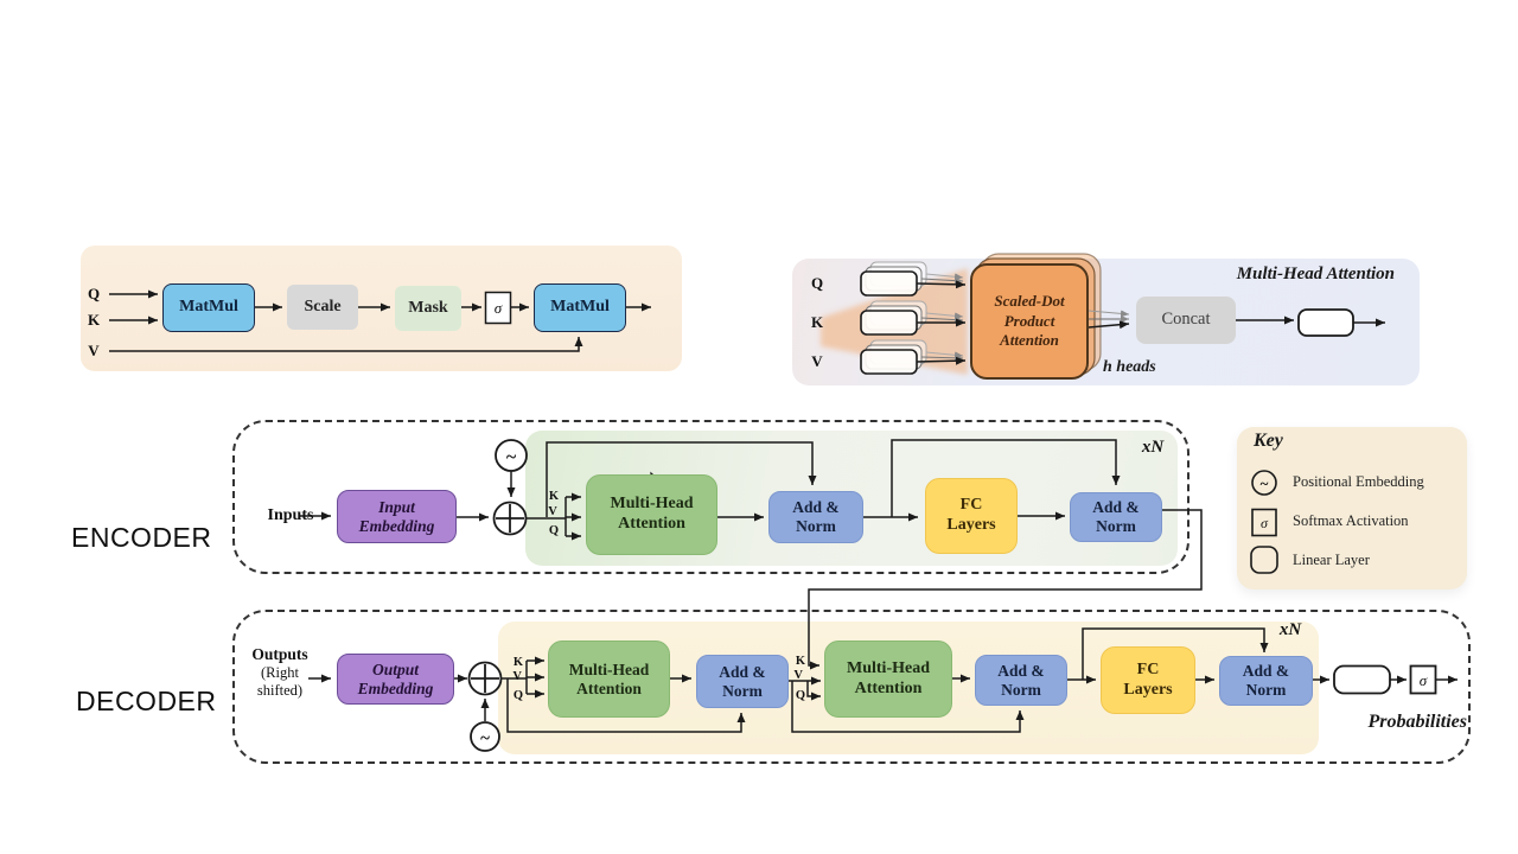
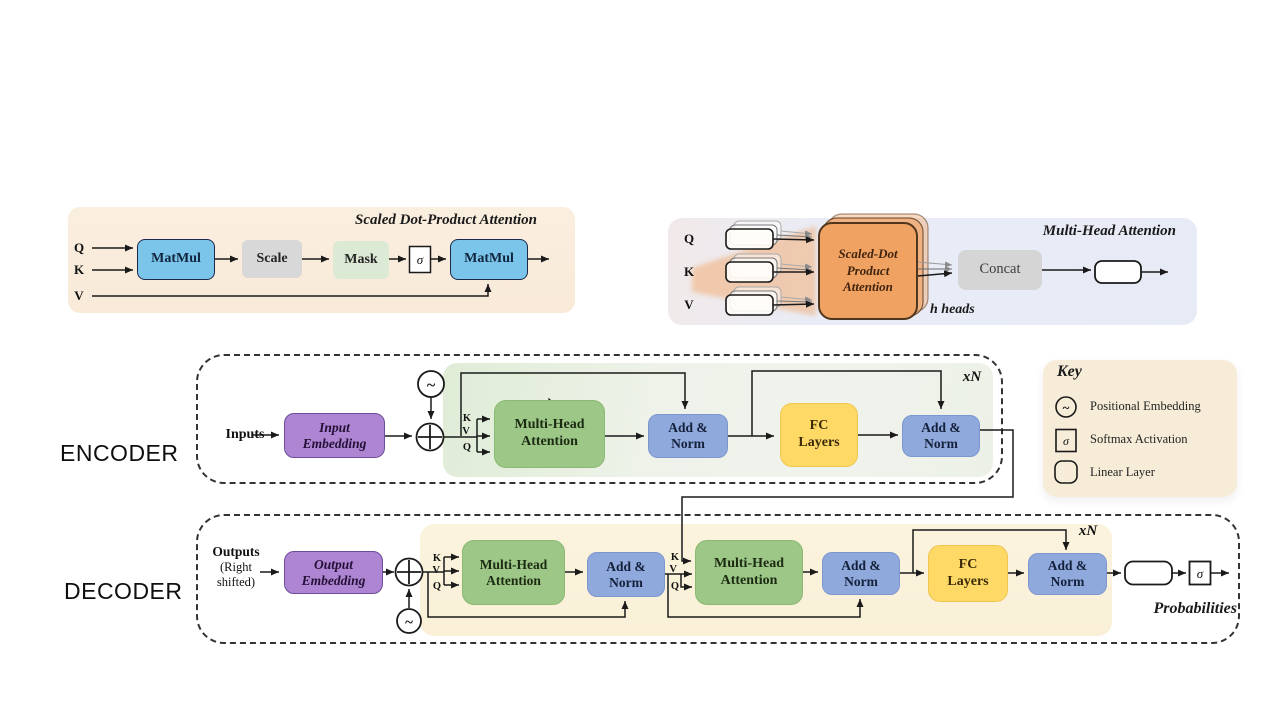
  Q
  K
  V
  σ
  Q
  K
  V
  ~
  K
  V
  Q
  xN
  ~
  σ
  ~
  K
  V
  Q
  K
  V
  Q
  xN
  σ
  ENCODER
  DECODER
+ Scaled Dot-Product Attention
  MatMul
  Scale
  Mask
  MatMul
  Multi-Head Attention
  Scaled-Dot
  Product
  Attention
  h heads
  Concat
  Inputs
  Input
  Embedding
  Multi-Head
  Attention
  Add &
  Norm
  FC
  Layers
  Add &
  Norm
  Key
  Positional Embedding
  Softmax Activation
  Linear Layer
  Outputs
  (Right
  shifted)
  Output
  Embedding
  Multi-Head
  Attention
  Add &
  Norm
  Multi-Head
  Attention
  Add &
  Norm
  FC
  Layers
  Add &
  Norm
  Probabilities
